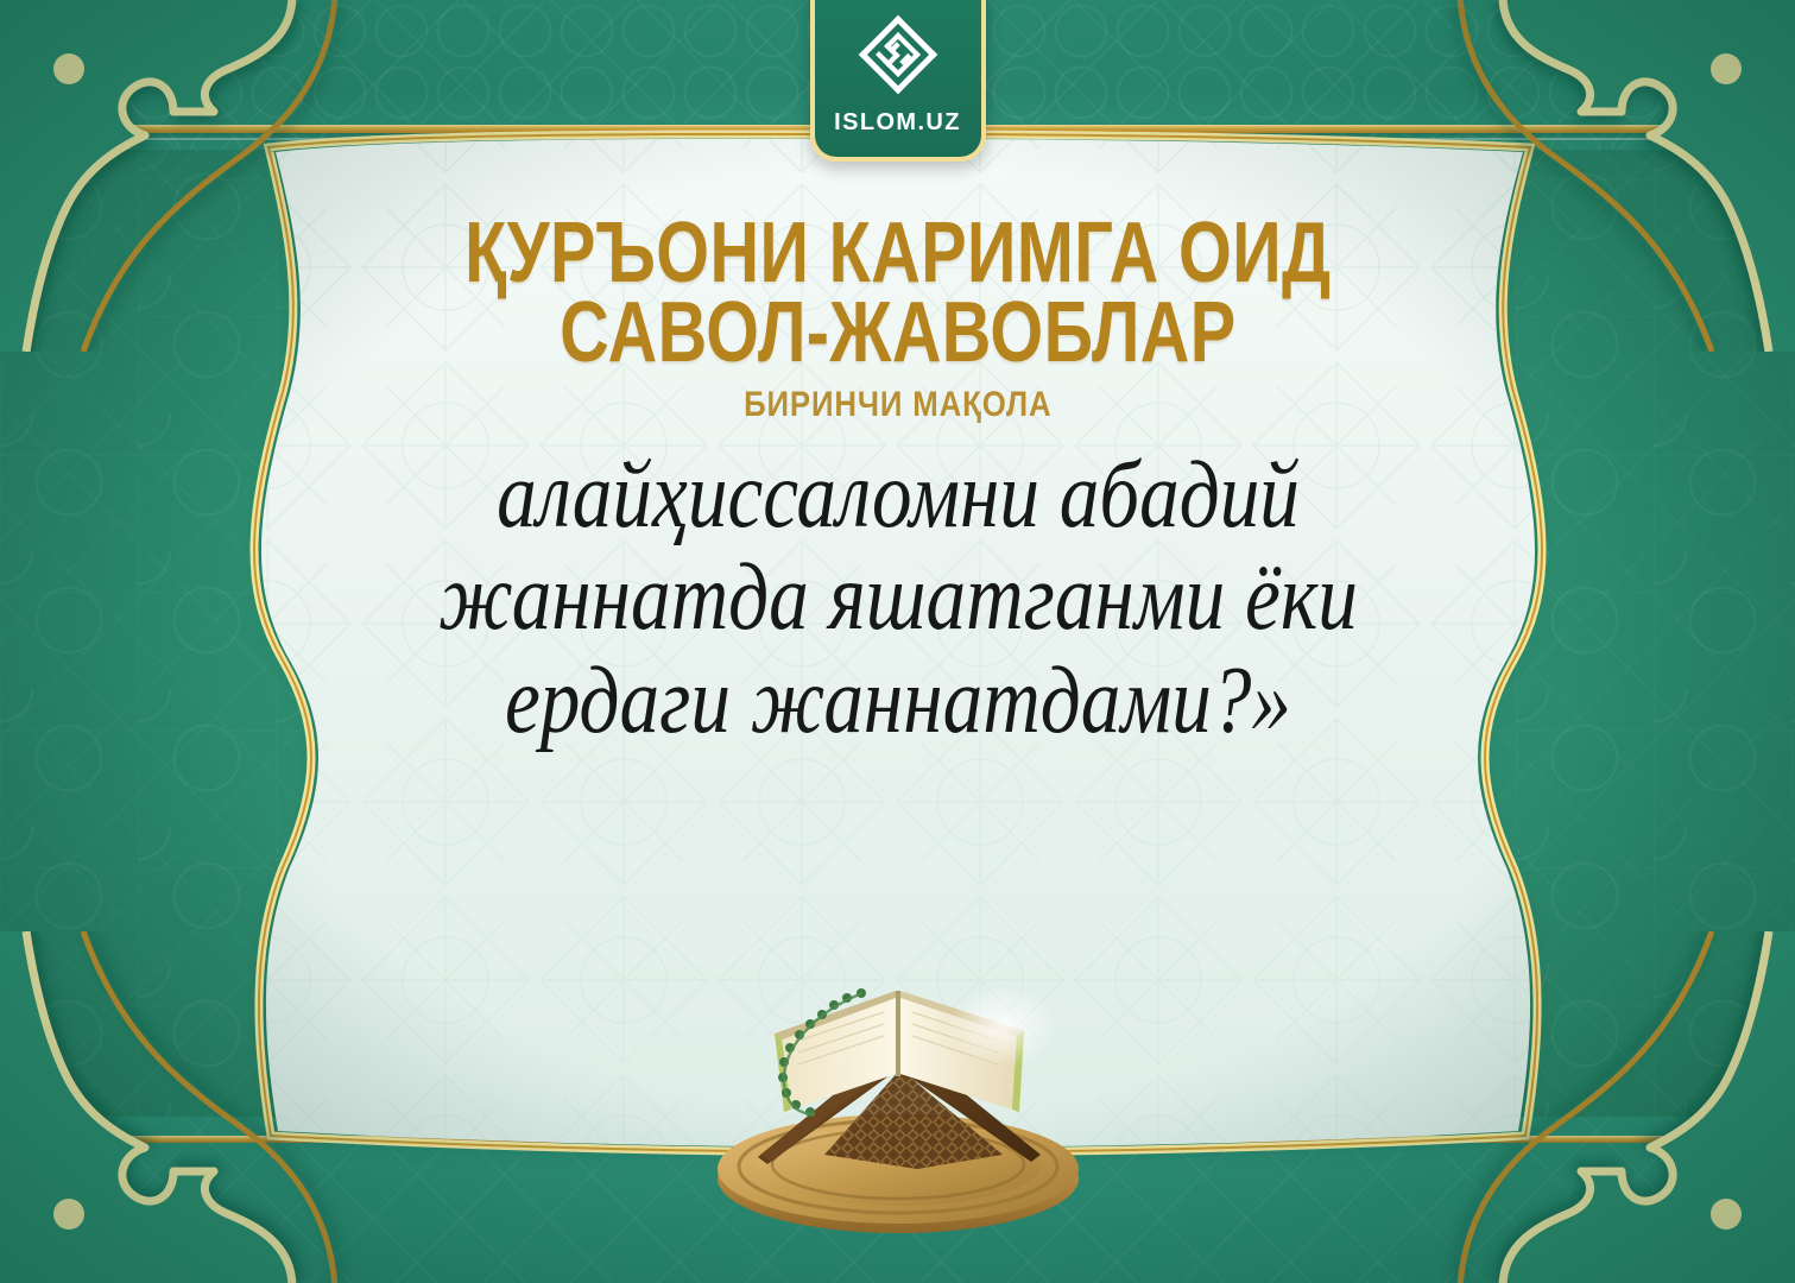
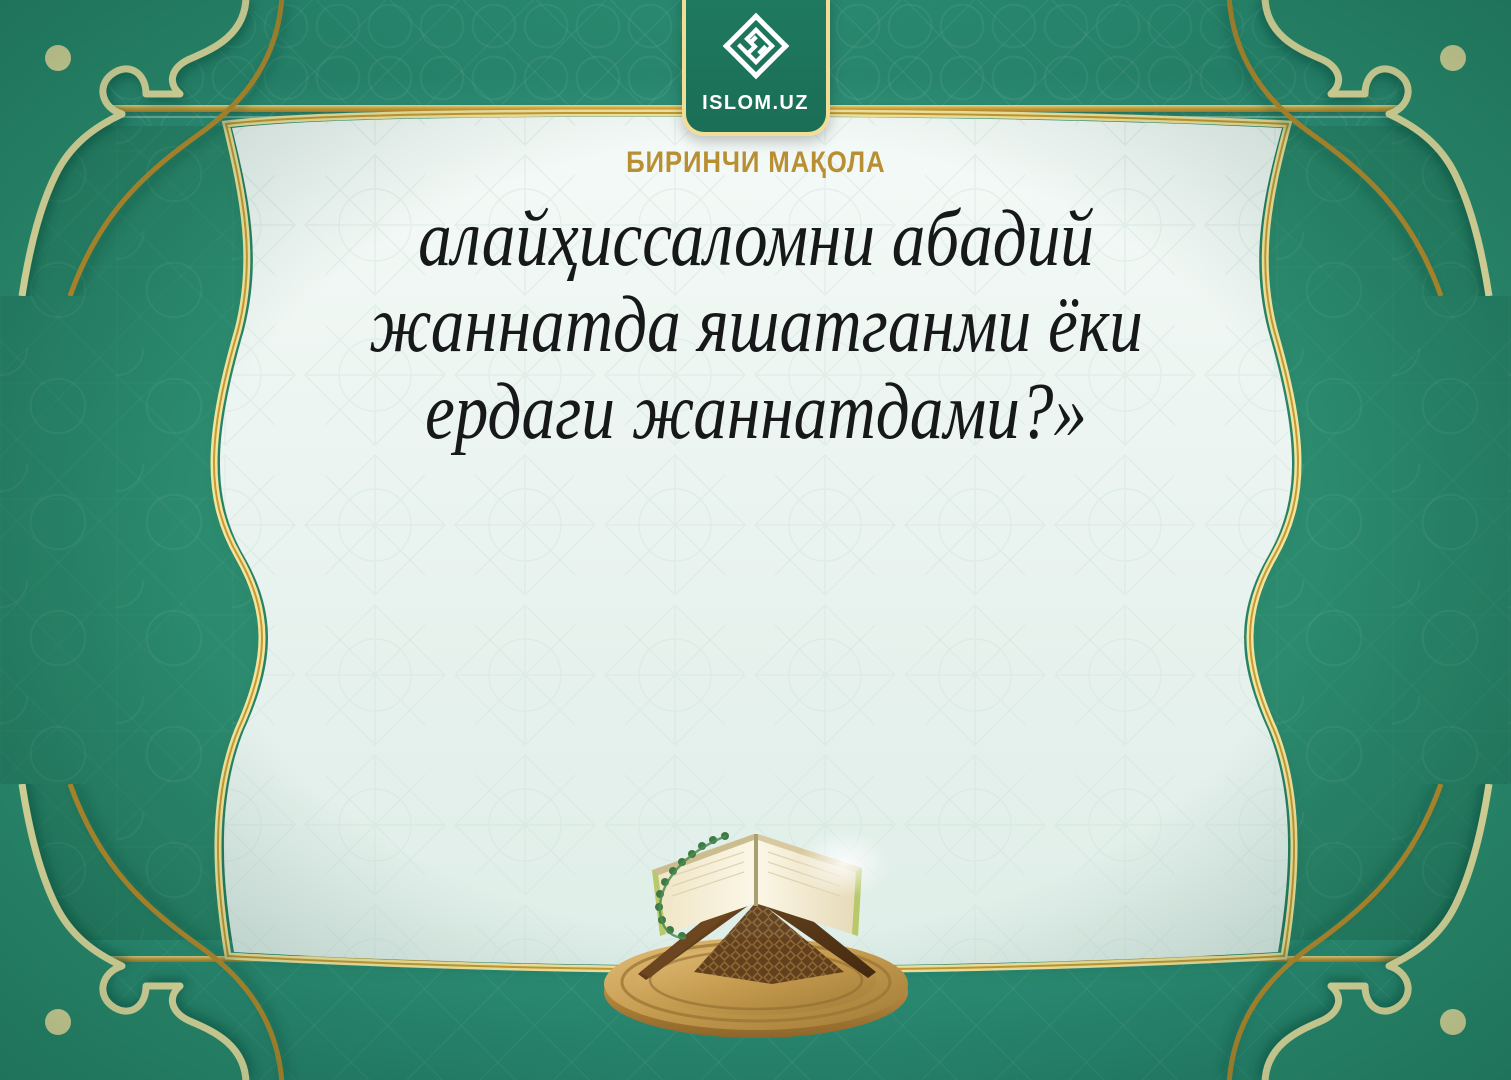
  ISLOM.UZ
- ҚУРЪОНИ КАРИМГА ОИД
- САВОЛ-ЖАВОБЛАР
  БИРИНЧИ МАҚОЛА
  алайҳиссаломни абадий
  жаннатда яшатганми ёки
  ердаги жаннатдами?»
